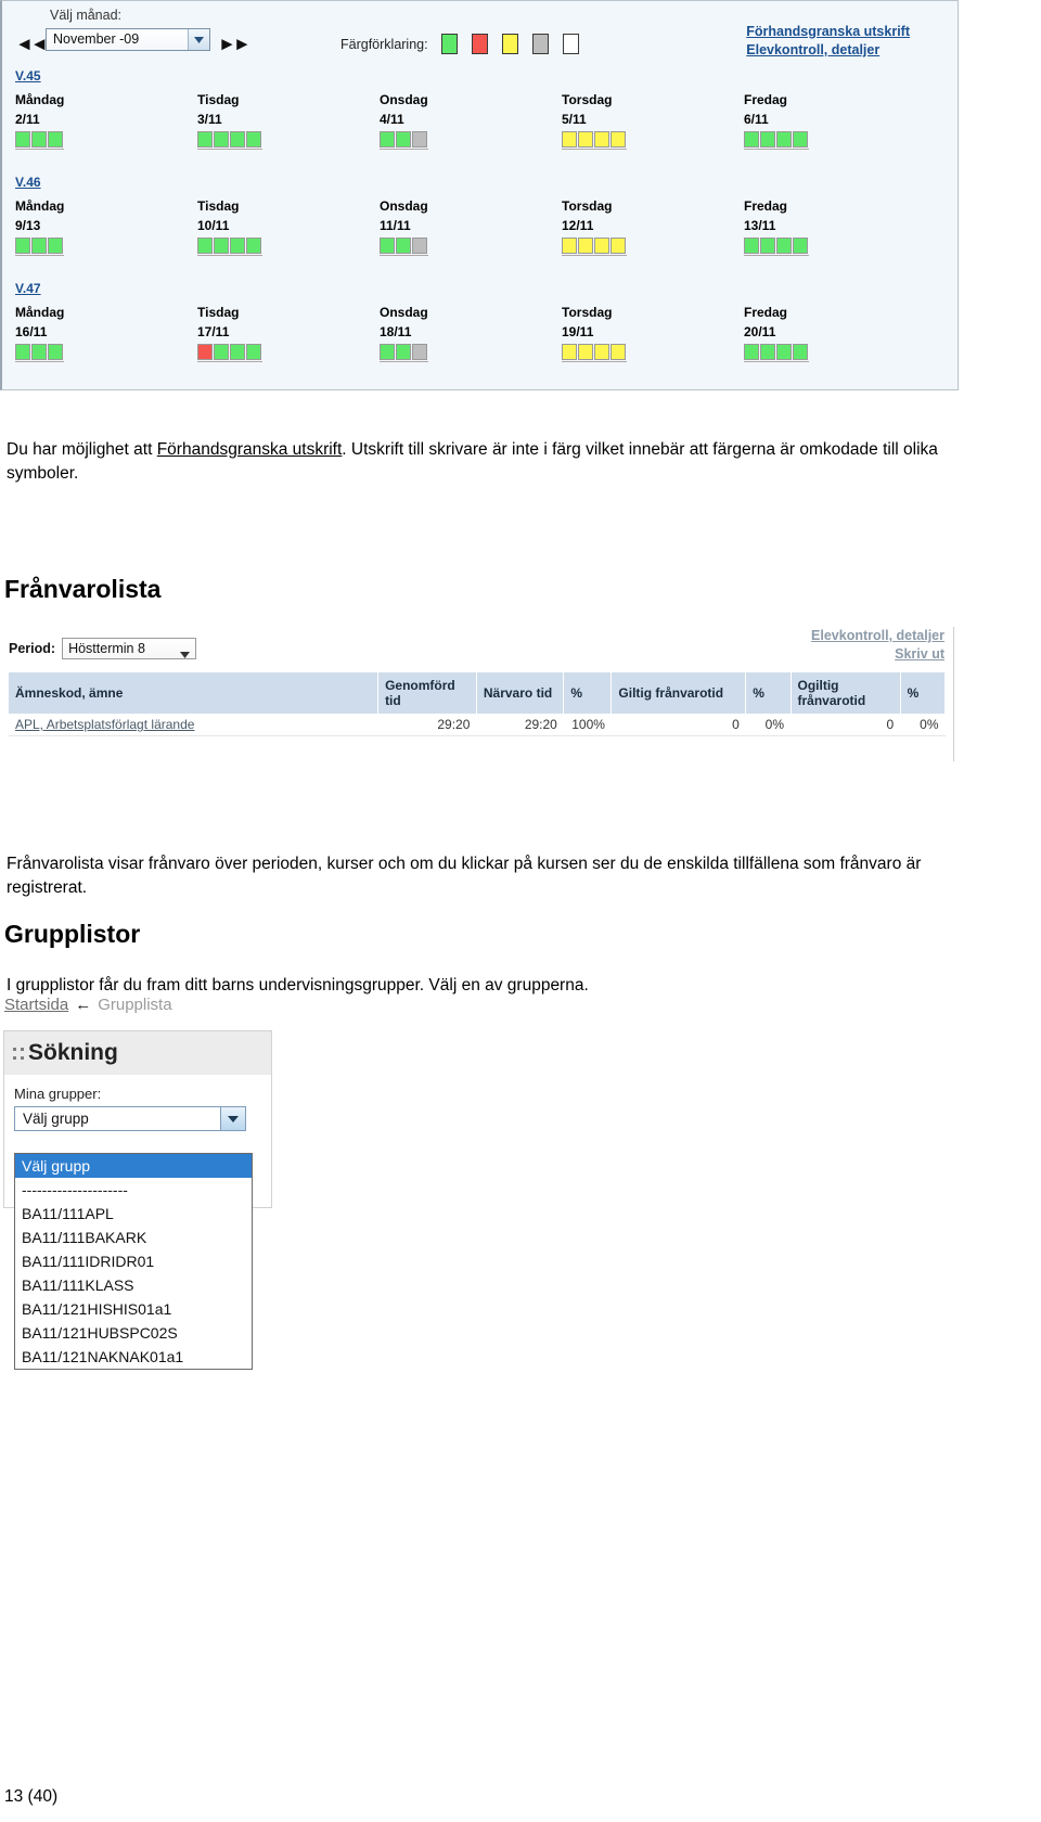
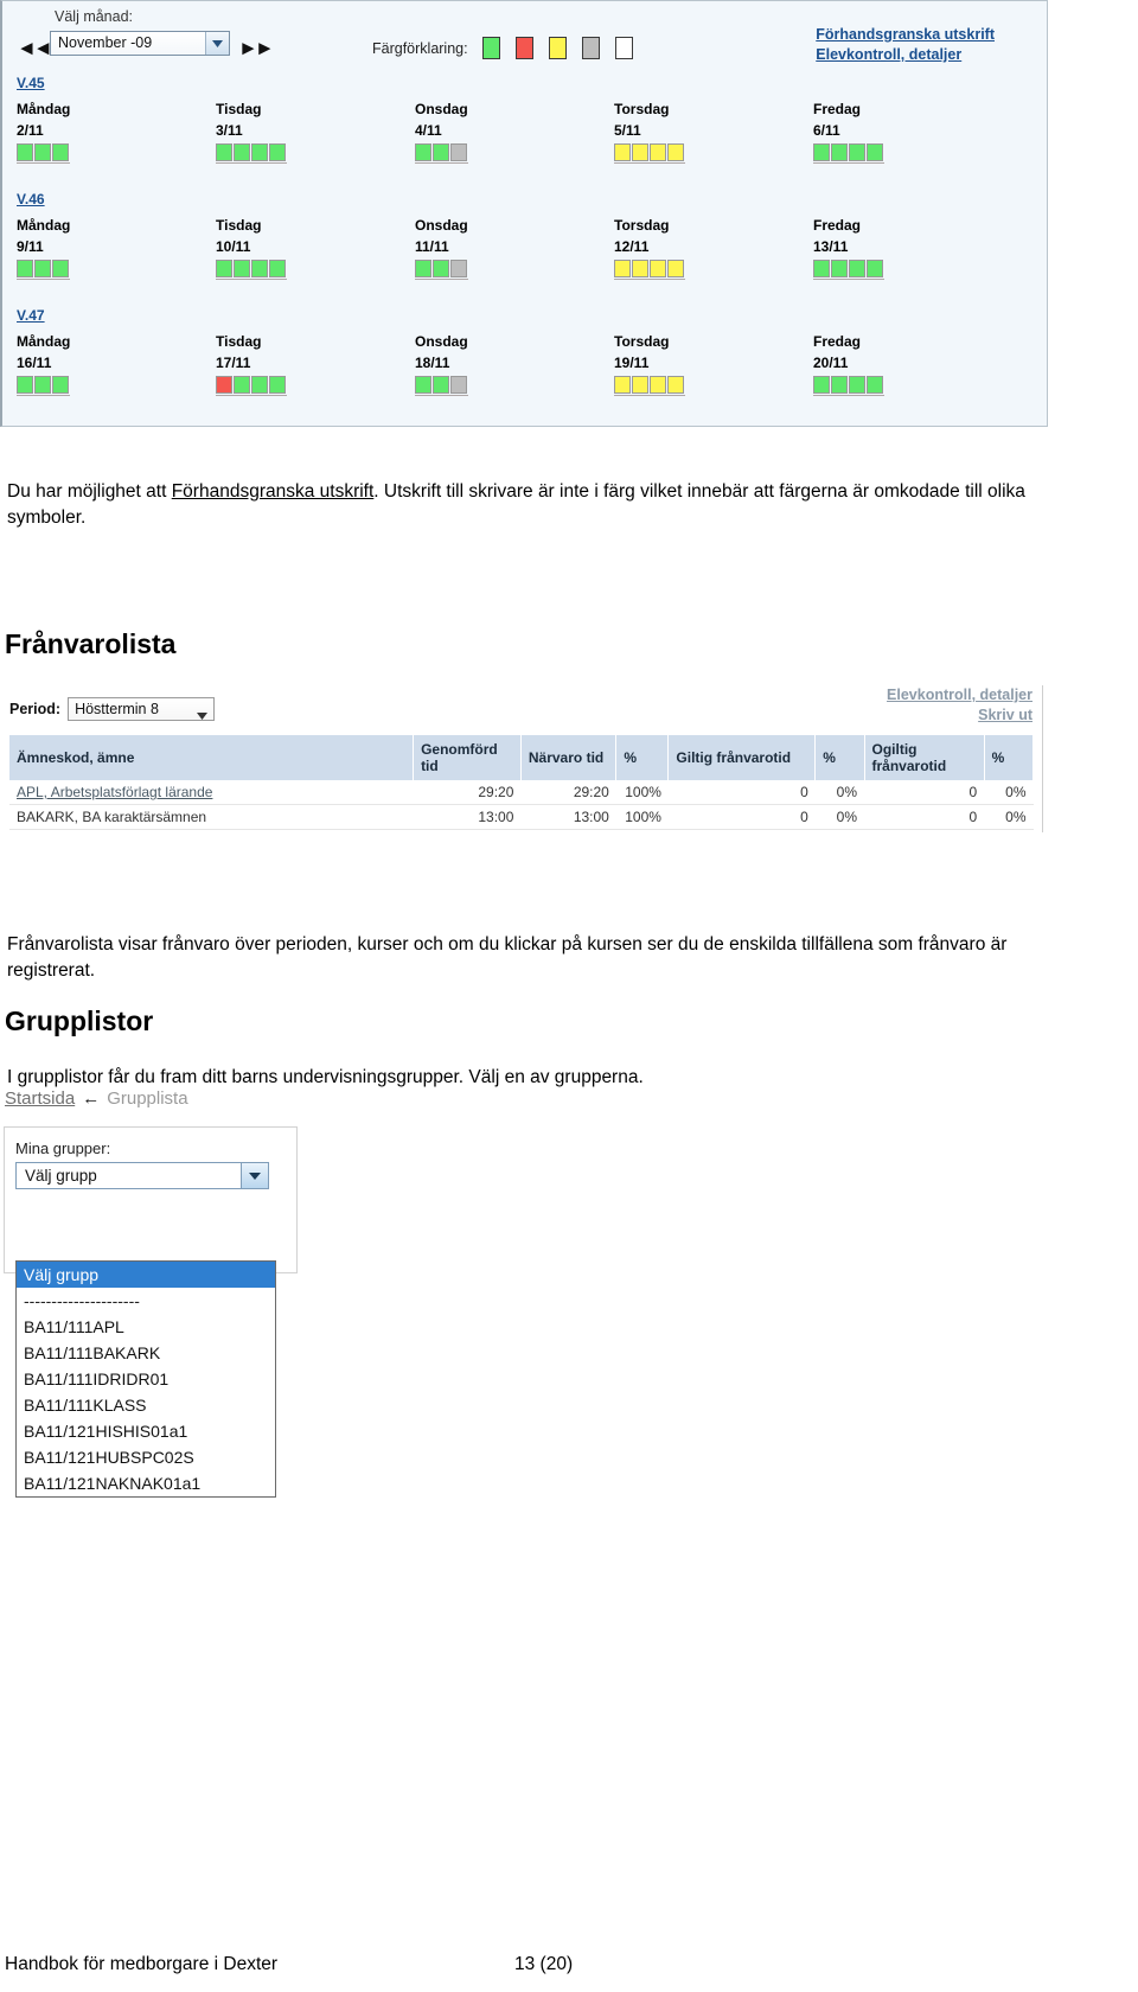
  Välj månad:
  ◄◄
  November -09
  ►►
  Färgförklaring:
  Förhandsgranska utskrift
  Elevkontroll, detaljer
  V.45
  Måndag
  2/11
  Tisdag
  3/11
  Onsdag
  4/11
  Torsdag
  5/11
  Fredag
  6/11
  V.46
  Måndag
- 9/13
+ 9/11
  Tisdag
  10/11
  Onsdag
  11/11
  Torsdag
  12/11
  Fredag
  13/11
  V.47
  Måndag
  16/11
  Tisdag
  17/11
  Onsdag
  18/11
  Torsdag
  19/11
  Fredag
  20/11
  Du har möjlighet att Förhandsgranska utskrift. Utskrift till skrivare är inte i färg vilket innebär att färgerna är omkodade till olika symboler.
  Frånvarolista
  Period:
  Hösttermin 8
  Elevkontroll, detaljer
  Skriv ut
  Ämneskod, ämne	Genomförd tid	Närvaro tid	%	Giltig frånvarotid	%	Ogiltig frånvarotid	%
  APL, Arbetsplatsförlagt lärande	29:20	29:20	100%	0	0%	0	0%
+ BAKARK, BA karaktärsämnen	13:00	13:00	100%	0	0%	0	0%
  Frånvarolista visar frånvaro över perioden, kurser och om du klickar på kursen ser du de enskilda tillfällena som frånvaro är registrerat.
  Grupplistor
  I grupplistor får du fram ditt barns undervisningsgrupper. Välj en av grupperna.
  Startsida
  ←
  Grupplista
- ::
- Sökning
  Mina grupper:
  Välj grupp
  Välj grupp
  ---------------------
  BA11/111APL
  BA11/111BAKARK
  BA11/111IDRIDR01
  BA11/111KLASS
  BA11/121HISHIS01a1
  BA11/121HUBSPC02S
  BA11/121NAKNAK01a1
+ Handbok för medborgare i Dexter
- 13 (40)
+ 13 (20)
